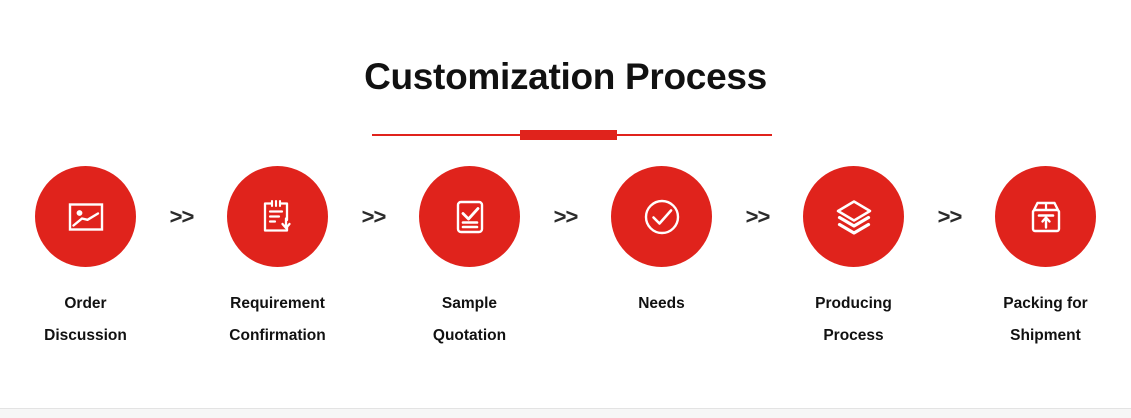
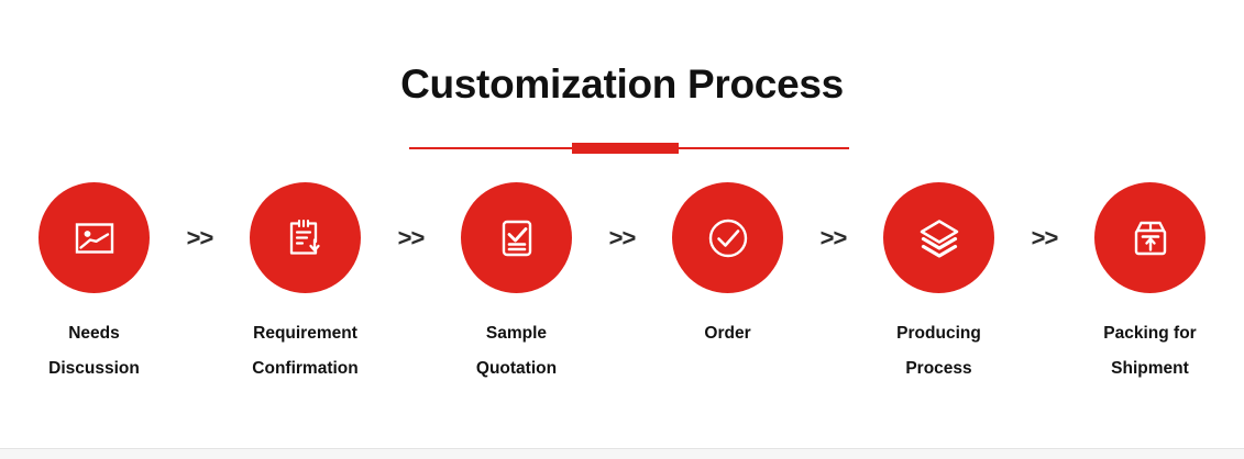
  Customization Process
- Order
+ Needs
  Discussion
  >>
  Requirement
  Confirmation
  >>
  Sample
  Quotation
  >>
- Needs
+ Order
  >>
  Producing
  Process
  >>
  Packing for
  Shipment
